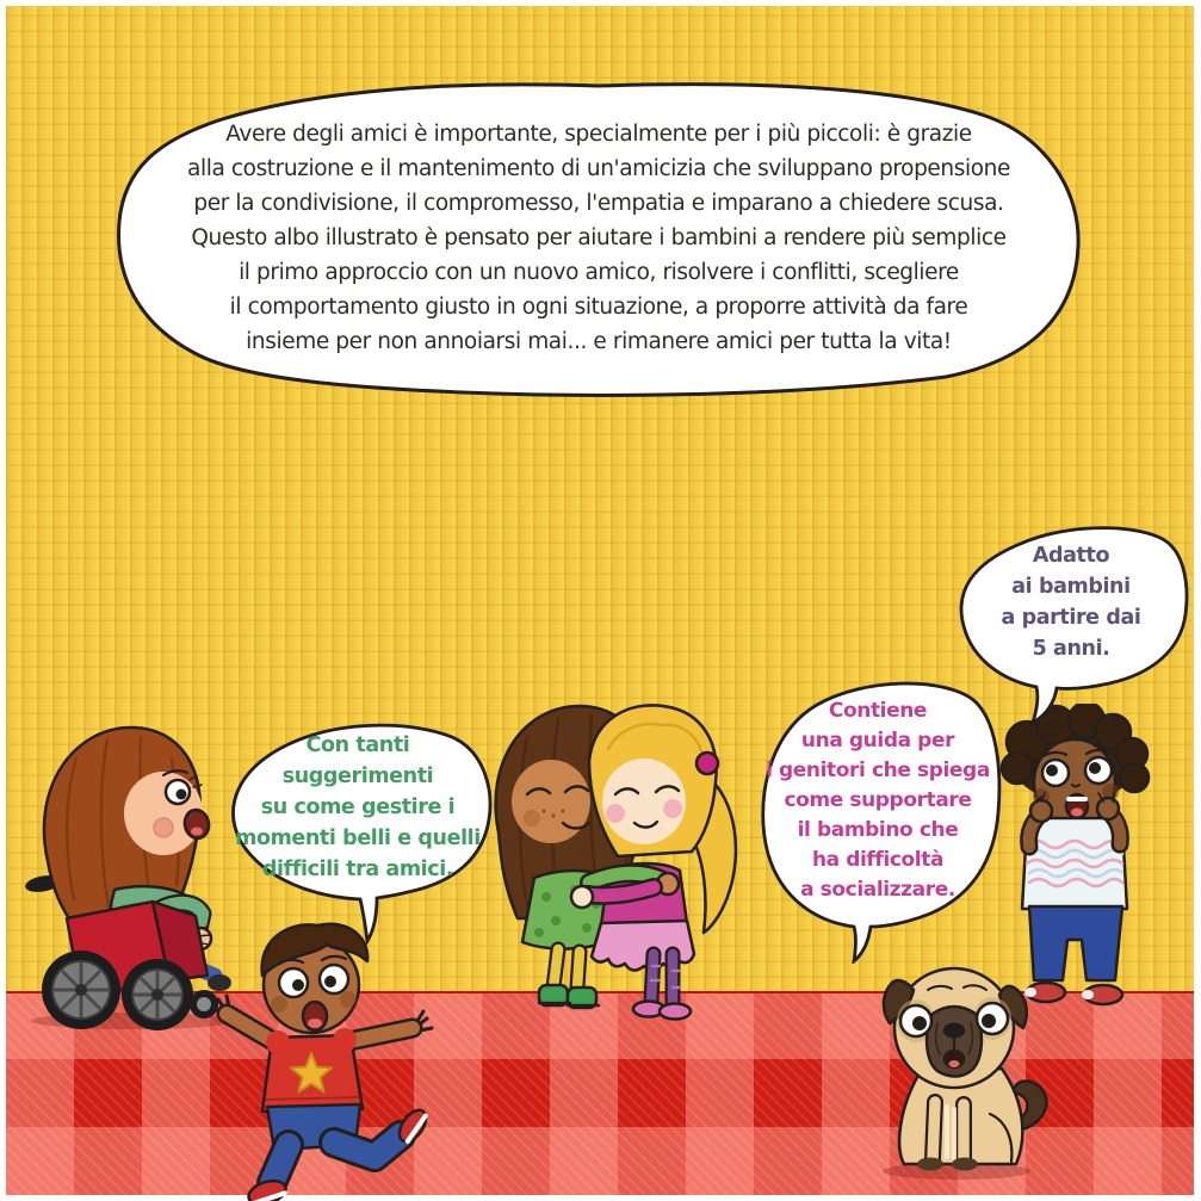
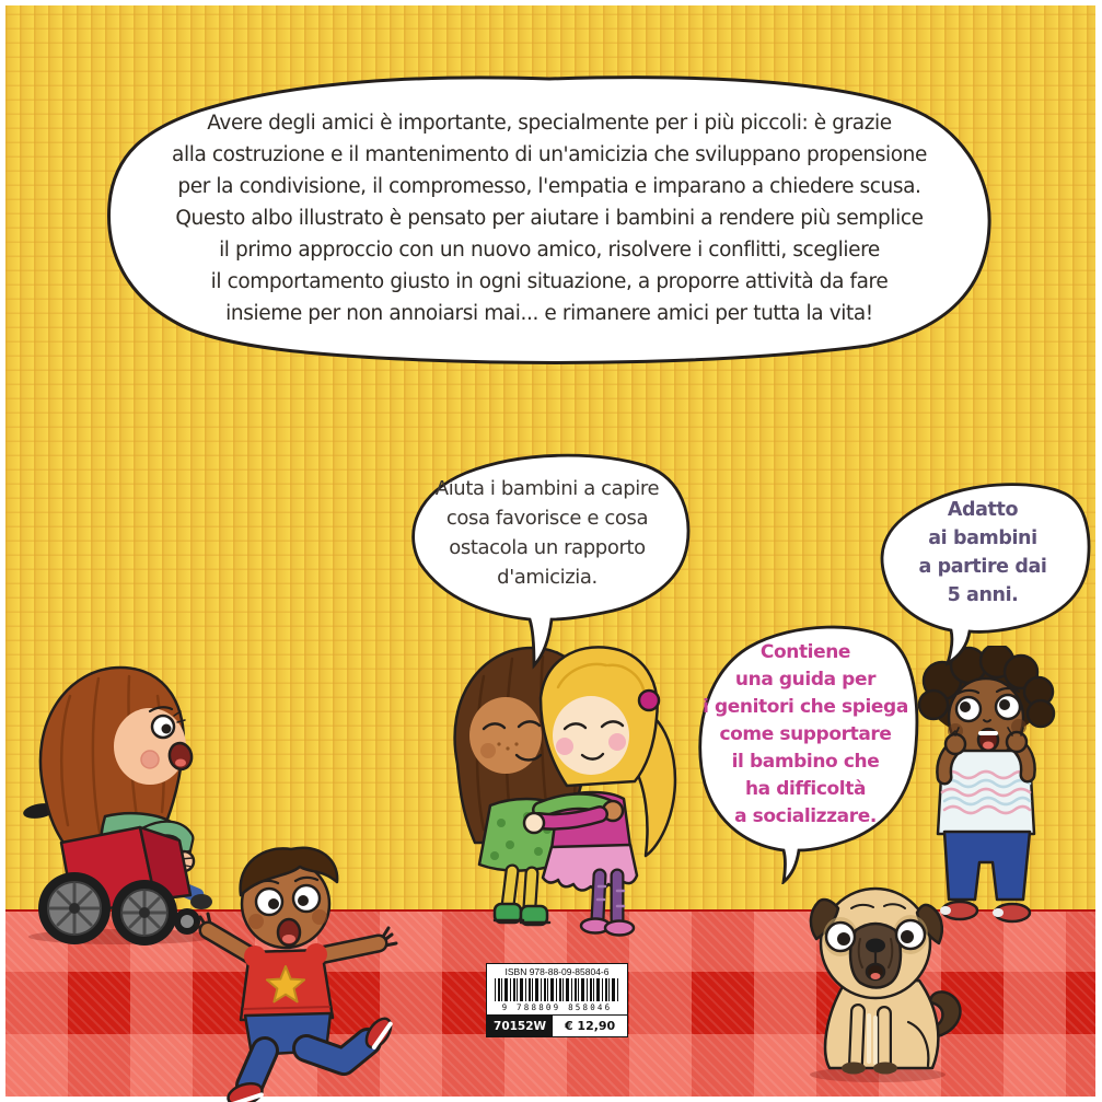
  Avere degli amici è importante, specialmente per i più piccoli: è grazie
  alla costruzione e il mantenimento di un'amicizia che sviluppano propensione
  per la condivisione, il compromesso, l'empatia e imparano a chiedere scusa.
  Questo albo illustrato è pensato per aiutare i bambini a rendere più semplice
  il primo approccio con un nuovo amico, risolvere i conflitti, scegliere
  il comportamento giusto in ogni situazione, a proporre attività da fare
  insieme per non annoiarsi mai... e rimanere amici per tutta la vita!
+ Aiuta i bambini a capire
+ cosa favorisce e cosa
+ ostacola un rapporto
+ d'amicizia.
  Adatto
  ai bambini
  a partire dai
  5 anni.
- Con tanti
- suggerimenti
- su come gestire i
- momenti belli e quelli
- difficili tra amici.
  Contiene
  una guida per
  i genitori che spiega
  come supportare
  il bambino che
  ha difficoltà
  a socializzare.
+ ISBN 978-88-09-85804-6
+ 9 788809 858046
+ 70152W
+ € 12,90
